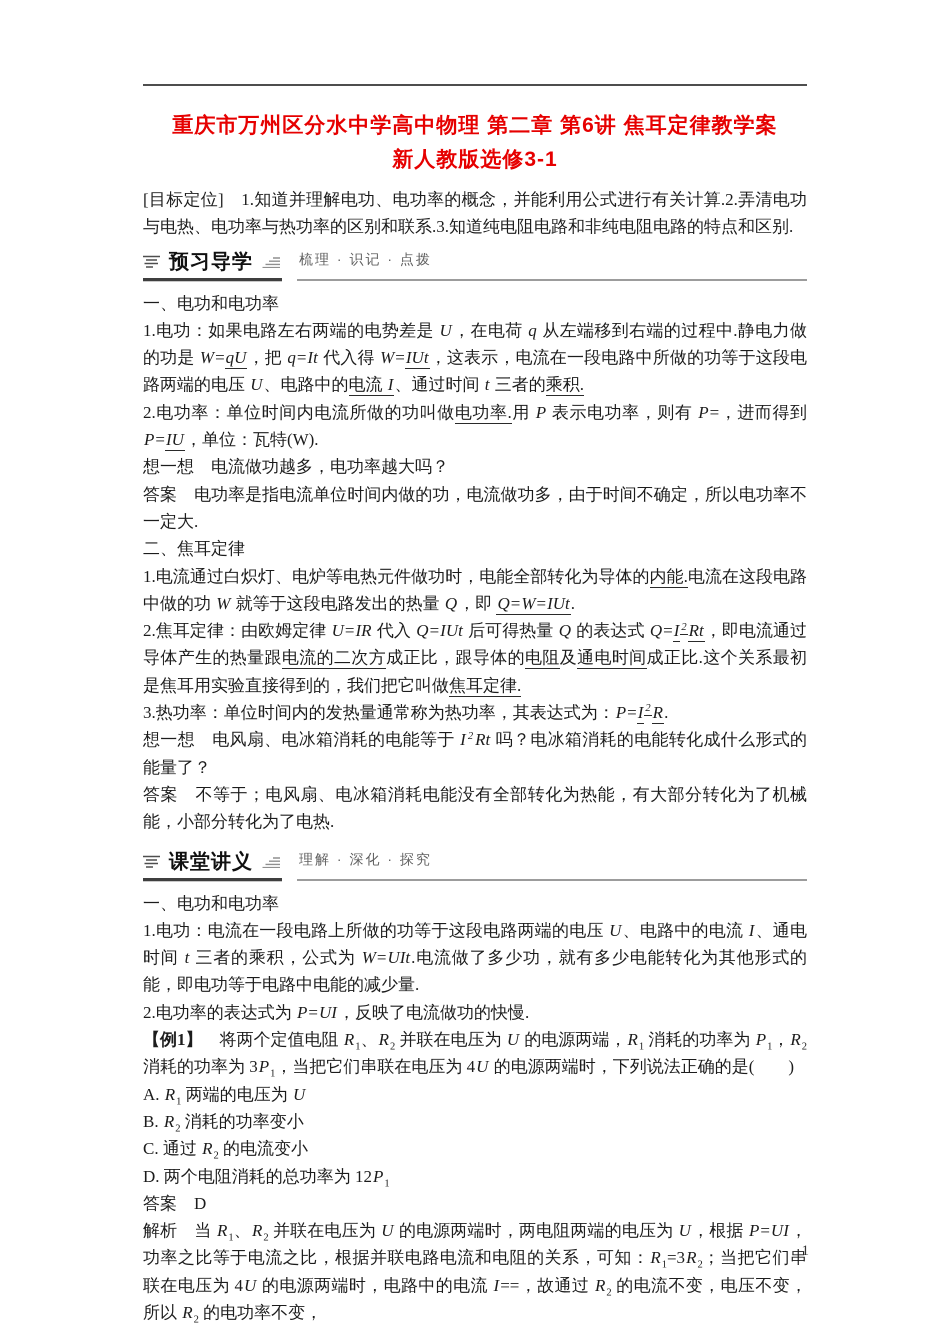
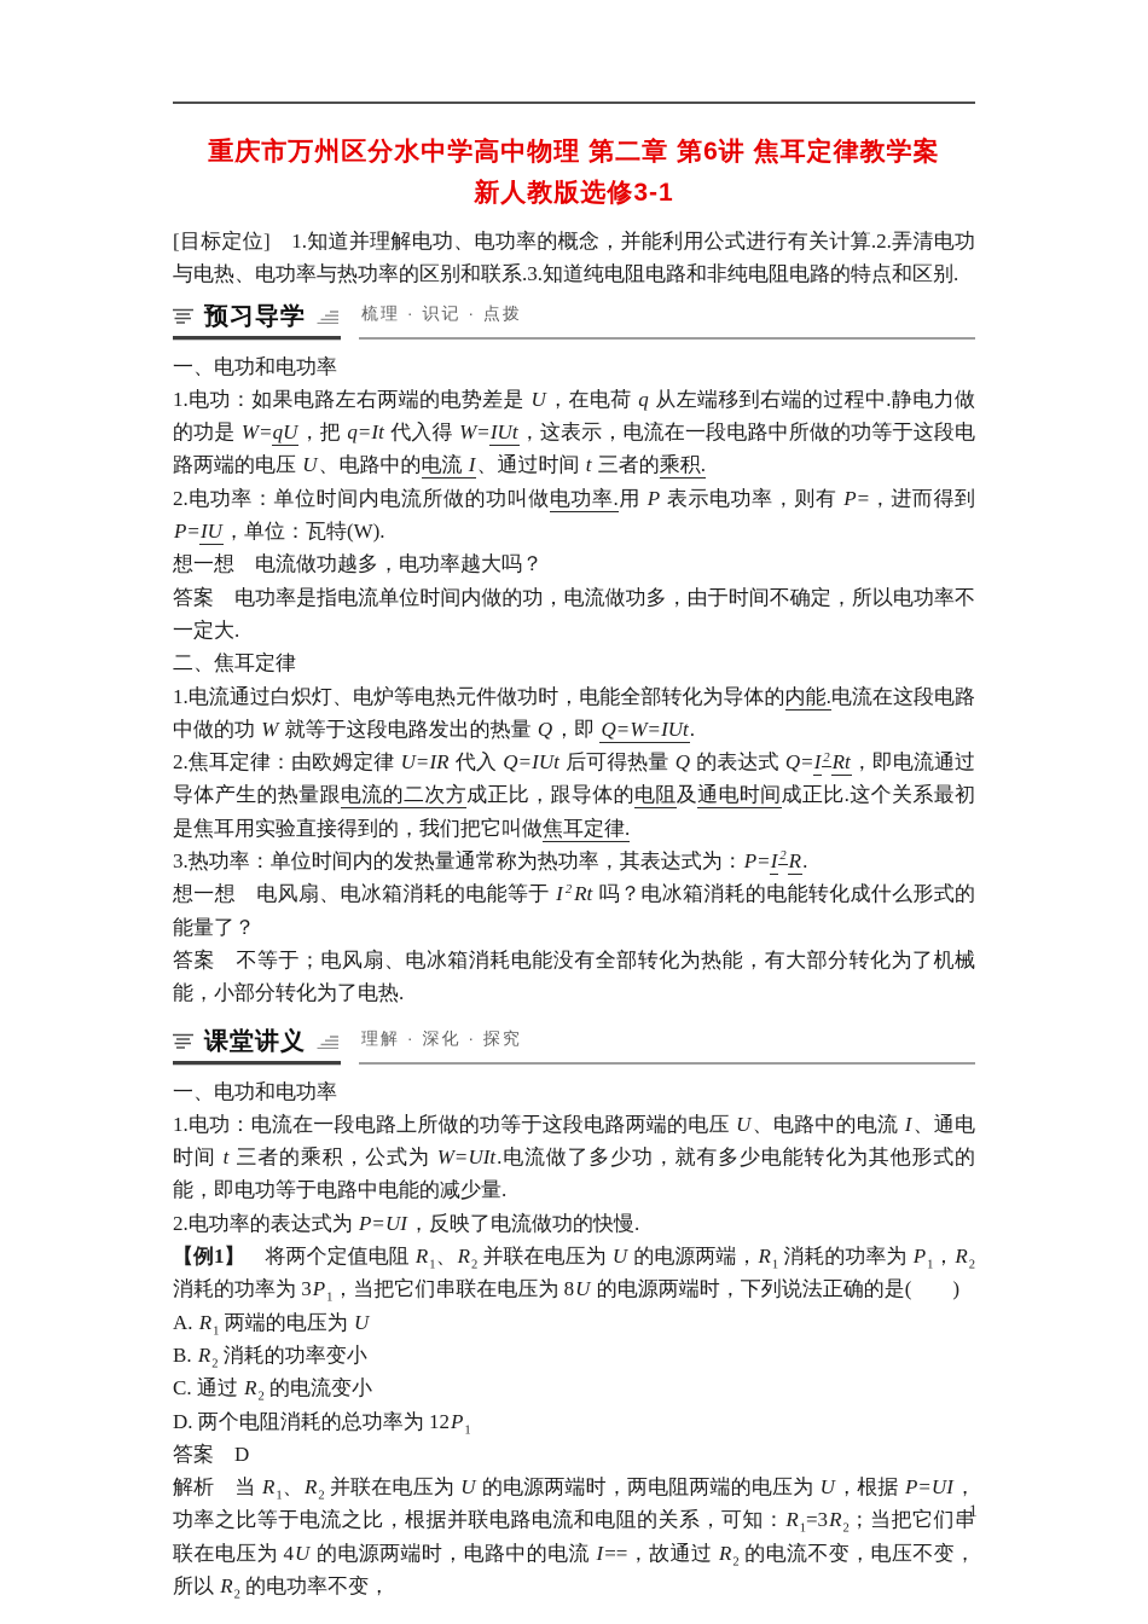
  重庆市万州区分水中学高中物理 第二章 第6讲 焦耳定律教学案
  新人教版选修3-1
  [目标定位] 1.知道并理解电功、电功率的概念，并能利用公式进行有关计算.2.弄清电功与电热、电功率与热功率的区别和联系.3.知道纯电阻电路和非纯电阻电路的特点和区别.
  预习导学
  梳理 · 识记 · 点拨
  一、电功和电功率
  1.电功：如果电路左右两端的电势差是 U，在电荷 q 从左端移到右端的过程中.静电力做的功是 W=qU，把 q=It 代入得 W=IUt，这表示，电流在一段电路中所做的功等于这段电路两端的电压 U、电路中的电流 I、通过时间 t 三者的乘积.
  2.电功率：单位时间内电流所做的功叫做电功率.用 P 表示电功率，则有 P=，进而得到 P=IU，单位：瓦特(W).
  想一想 电流做功越多，电功率越大吗？
  答案 电功率是指电流单位时间内做的功，电流做功多，由于时间不确定，所以电功率不一定大.
  二、焦耳定律
  1.电流通过白炽灯、电炉等电热元件做功时，电能全部转化为导体的内能.电流在这段电路中做的功 W 就等于这段电路发出的热量 Q，即 Q=W=IUt.
  2.焦耳定律：由欧姆定律 U=IR 代入 Q=IUt 后可得热量 Q 的表达式 Q=I 2 Rt，即电流通过导体产生的热量跟电流的二次方成正比，跟导体的电阻及通电时间成正比.这个关系最初是焦耳用实验直接得到的，我们把它叫做焦耳定律.
  3.热功率：单位时间内的发热量通常称为热功率，其表达式为：P=I 2 R.
  想一想 电风扇、电冰箱消耗的电能等于 I 2 Rt 吗？电冰箱消耗的电能转化成什么形式的能量了？
  答案 不等于；电风扇、电冰箱消耗电能没有全部转化为热能，有大部分转化为了机械能，小部分转化为了电热.
  课堂讲义
  理解 · 深化 · 探究
  一、电功和电功率
  1.电功：电流在一段电路上所做的功等于这段电路两端的电压 U、电路中的电流 I、通电时间 t 三者的乘积，公式为 W=UIt.电流做了多少功，就有多少电能转化为其他形式的能，即电功等于电路中电能的减少量.
  2.电功率的表达式为 P=UI，反映了电流做功的快慢.
- 【例1】 将两个定值电阻 R1、R2 并联在电压为 U 的电源两端，R1 消耗的功率为 P1，R2 消耗的功率为 3P1，当把它们串联在电压为 4U 的电源两端时，下列说法正确的是( )
+ 【例1】 将两个定值电阻 R1、R2 并联在电压为 U 的电源两端，R1 消耗的功率为 P1，R2 消耗的功率为 3P1，当把它们串联在电压为 8U 的电源两端时，下列说法正确的是( )
  A. R1 两端的电压为 U
  B. R2 消耗的功率变小
  C. 通过 R2 的电流变小
  D. 两个电阻消耗的总功率为 12P1
  答案 D
  解析 当 R1、R2 并联在电压为 U 的电源两端时，两电阻两端的电压为 U，根据 P=UI，功率之比等于电流之比，根据并联电路电流和电阻的关系，可知：R1=3R2；当把它们串联在电压为 4U 的电源两端时，电路中的电流 I==，故通过 R2 的电流不变，电压不变，所以 R2 的电功率不变，
  1
